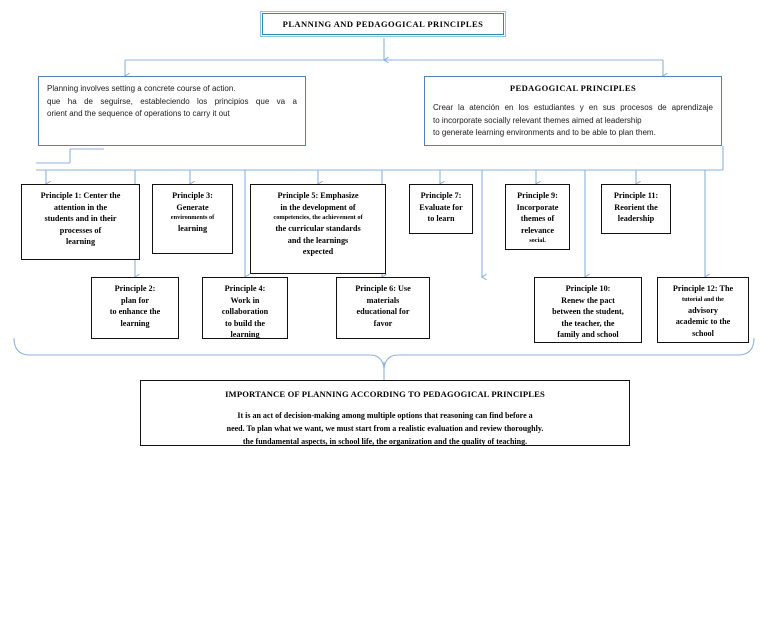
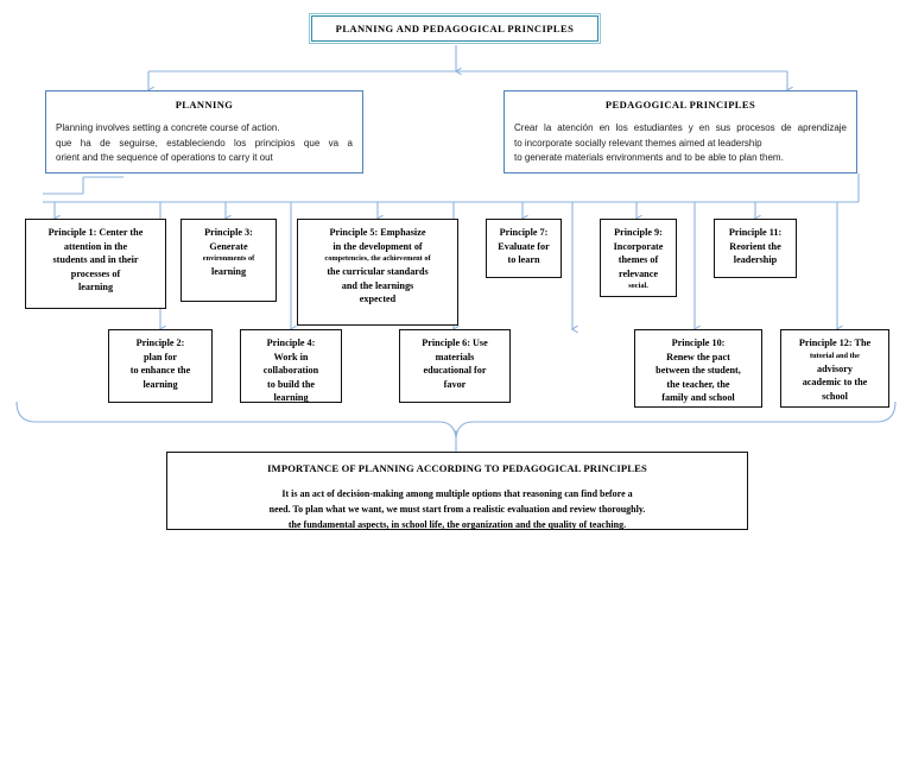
  PLANNING AND PEDAGOGICAL PRINCIPLES
+ PLANNING
  Planning involves setting a concrete course of action.
  que ha de seguirse, estableciendo los principios que va a
  orient and the sequence of operations to carry it out
  PEDAGOGICAL PRINCIPLES
  Crear la atención en los estudiantes y en sus procesos de aprendizaje
  to incorporate socially relevant themes aimed at leadership
- to generate learning environments and to be able to plan them.
+ to generate materials environments and to be able to plan them.
  Principle 1: Center the
  attention in the
  students and in their
  processes of
  learning
  Principle 3:
  Generate
  learning
  Principle 5: Emphasize
  in the development of
  the curricular standards
  and the learnings
  expected
  Principle 7:
  Evaluate for
  to learn
  Principle 9:
  Incorporate
  themes of
  relevance
  Principle 11:
  Reorient the
  leadership
  Principle 2:
  plan for
  to enhance the
  learning
  Principle 4:
  Work in
  collaboration
  to build the
  learning
  Principle 6: Use
  materials
  educational for
  favor
  Principle 10:
  Renew the pact
  between the student,
  the teacher, the
  family and school
  Principle 12: The
  advisory
  academic to the
  school
  IMPORTANCE OF PLANNING ACCORDING TO PEDAGOGICAL PRINCIPLES
  It is an act of decision-making among multiple options that reasoning can find before a
  need. To plan what we want, we must start from a realistic evaluation and review thoroughly.
  the fundamental aspects, in school life, the organization and the quality of teaching.
